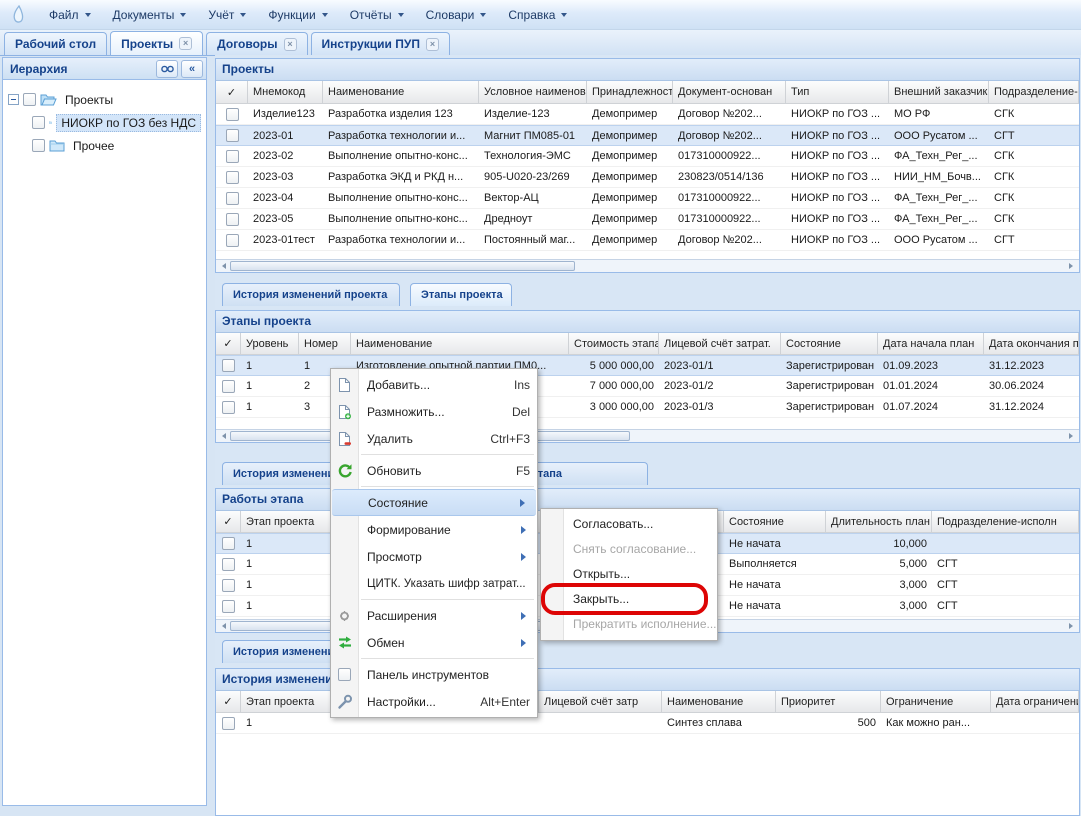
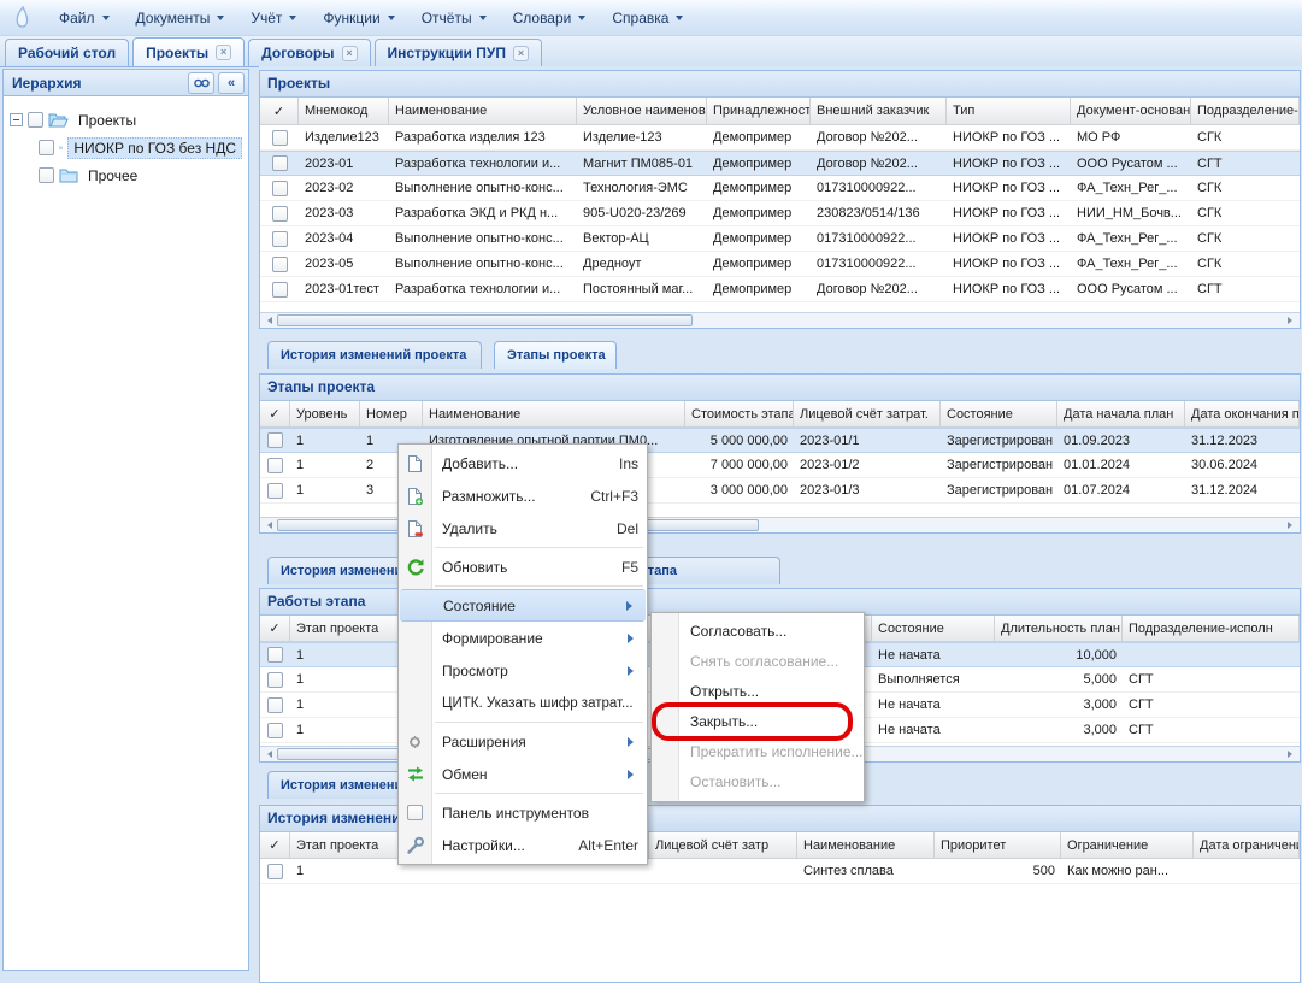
  Файл
  Документы
  Учёт
  Функции
  Отчёты
  Словари
  Справка
  Рабочий стол
  Проекты
  ×
  Договоры
  ×
  Инструкции ПУП
  ×
  Иерархия
  «
  Проекты
  НИОКР по ГОЗ без НДС
  Прочее
  Проекты
  ✓
  Мнемокод
  Наименование
  Условное наименов
  Принадлежност
- Документ-основан
+ Внешний заказчик
  Тип
- Внешний заказчик
+ Документ-основан
  Подразделение-
  Изделие123
  Разработка изделия 123
  Изделие-123
  Демопример
  Договор №202...
  НИОКР по ГОЗ ...
  МО РФ
  СГК
  2023-01
  Разработка технологии и...
  Магнит ПМ085-01
  Демопример
  Договор №202...
  НИОКР по ГОЗ ...
  ООО Русатом ...
  СГТ
  2023-02
  Выполнение опытно-конс...
  Технология-ЭМС
  Демопример
  017310000922...
  НИОКР по ГОЗ ...
  ФА_Техн_Рег_...
  СГК
  2023-03
  Разработка ЭКД и РКД н...
  905-U020-23/269
  Демопример
  230823/0514/136
  НИОКР по ГОЗ ...
  НИИ_НМ_Бочв...
  СГК
  2023-04
  Выполнение опытно-конс...
  Вектор-АЦ
  Демопример
  017310000922...
  НИОКР по ГОЗ ...
  ФА_Техн_Рег_...
  СГК
  2023-05
  Выполнение опытно-конс...
  Дредноут
  Демопример
  017310000922...
  НИОКР по ГОЗ ...
  ФА_Техн_Рег_...
  СГК
  2023-01тест
  Разработка технологии и...
  Постоянный маг...
  Демопример
  Договор №202...
  НИОКР по ГОЗ ...
  ООО Русатом ...
  СГТ
  История изменений проекта
  Этапы проекта
  Этапы проекта
  ✓
  Уровень
  Номер
  Наименование
  Стоимость этапа
  Лицевой счёт затрат.
  Состояние
  Дата начала план
  Дата окончания п
  1
  1
  Изготовление опытной партии ПМ0...
  5 000 000,00
  2023-01/1
  Зарегистрирован
  01.09.2023
  31.12.2023
  1
  2
  7 000 000,00
  2023-01/2
  Зарегистрирован
  01.01.2024
  30.06.2024
  1
  3
  3 000 000,00
  2023-01/3
  Зарегистрирован
  01.07.2024
  31.12.2024
  История изменен
  Работы этапа
  ✓
  Этап проекта
  Состояние
  Длительность план
  Подразделение-исполн
  1
  Не начата
  10,000
  1
  Выполняется
  5,000
  СГТ
  1
  Не начата
  3,000
  СГТ
  1
  Не начата
  3,000
  СГТ
  История изменен
  История изменени
  ✓
  Этап проекта
  Лицевой счёт затр
  Наименование
  Приоритет
  Ограничение
  Дата ограничен
  1
  Синтез сплава
  500
  Как можно ран...
  Добавить...
  Ins
  Размножить...
- Del
+ Ctrl+F3
  Удалить
- Ctrl+F3
+ Del
  Обновить
  F5
  Состояние
  Формирование
  Просмотр
  ЦИТК. Указать шифр затрат...
  Расширения
  Обмен
  Панель инструментов
  Настройки...
  Alt+Enter
  Согласовать...
  Снять согласование...
  Открыть...
  Закрыть...
  Прекратить исполнение...
+ Остановить...
